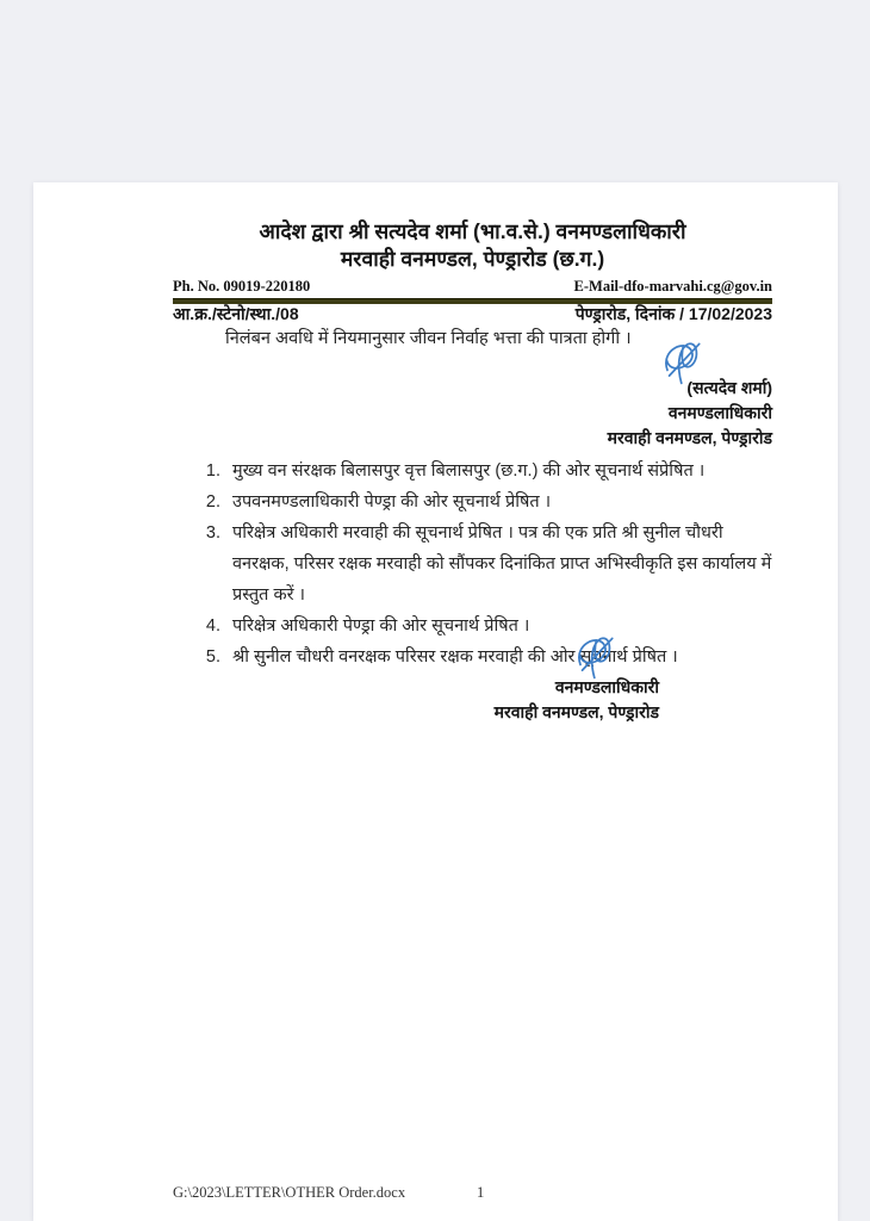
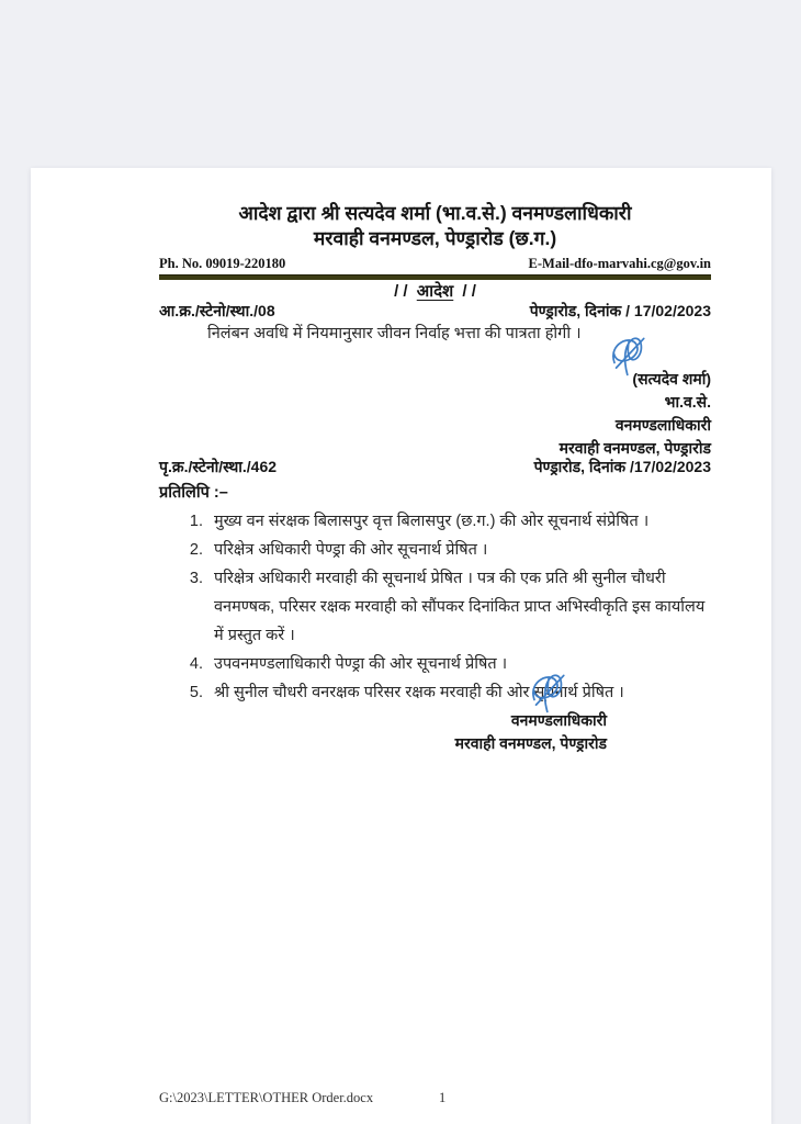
  आदेश द्वारा श्री सत्यदेव शर्मा (भा.व.से.) वनमण्डलाधिकारी
  मरवाही वनमण्डल, पेण्ड्रारोड (छ.ग.)
  Ph. No. 09019-220180
  E-Mail-dfo-marvahi.cg@gov.in
+ / / आदेश / /
  आ.क्र./स्टेनो/स्था./08
  पेण्ड्रारोड, दिनांक / 17/02/2023
  निलंबन अवधि में नियमानुसार जीवन निर्वाह भत्ता की पात्रता होगी ।
  (सत्यदेव शर्मा)
+ भा.व.से.
  वनमण्डलाधिकारी
  मरवाही वनमण्डल, पेण्ड्रारोड
+ पृ.क्र./स्टेनो/स्था./462
+ पेण्ड्रारोड, दिनांक /17/02/2023
+ प्रतिलिपि :–
  मुख्य वन संरक्षक बिलासपुर वृत्त बिलासपुर (छ.ग.) की ओर सूचनार्थ संप्रेषित ।
- उपवनमण्डलाधिकारी पेण्ड्रा की ओर सूचनार्थ प्रेषित ।
+ परिक्षेत्र अधिकारी पेण्ड्रा की ओर सूचनार्थ प्रेषित ।
- परिक्षेत्र अधिकारी मरवाही की सूचनार्थ प्रेषित । पत्र की एक प्रति श्री सुनील चौधरी वनरक्षक, परिसर रक्षक मरवाही को सौंपकर दिनांकित प्राप्त अभिस्वीकृति इस कार्यालय में प्रस्तुत करें ।
+ परिक्षेत्र अधिकारी मरवाही की सूचनार्थ प्रेषित । पत्र की एक प्रति श्री सुनील चौधरी वनमण्षक, परिसर रक्षक मरवाही को सौंपकर दिनांकित प्राप्त अभिस्वीकृति इस कार्यालय में प्रस्तुत करें ।
- परिक्षेत्र अधिकारी पेण्ड्रा की ओर सूचनार्थ प्रेषित ।
+ उपवनमण्डलाधिकारी पेण्ड्रा की ओर सूचनार्थ प्रेषित ।
  श्री सुनील चौधरी वनरक्षक परिसर रक्षक मरवाही की ओर सूचनार्थ प्रेषित ।
  वनमण्डलाधिकारी
  मरवाही वनमण्डल, पेण्ड्रारोड
  G:\2023\LETTER\OTHER Order.docx
  1
